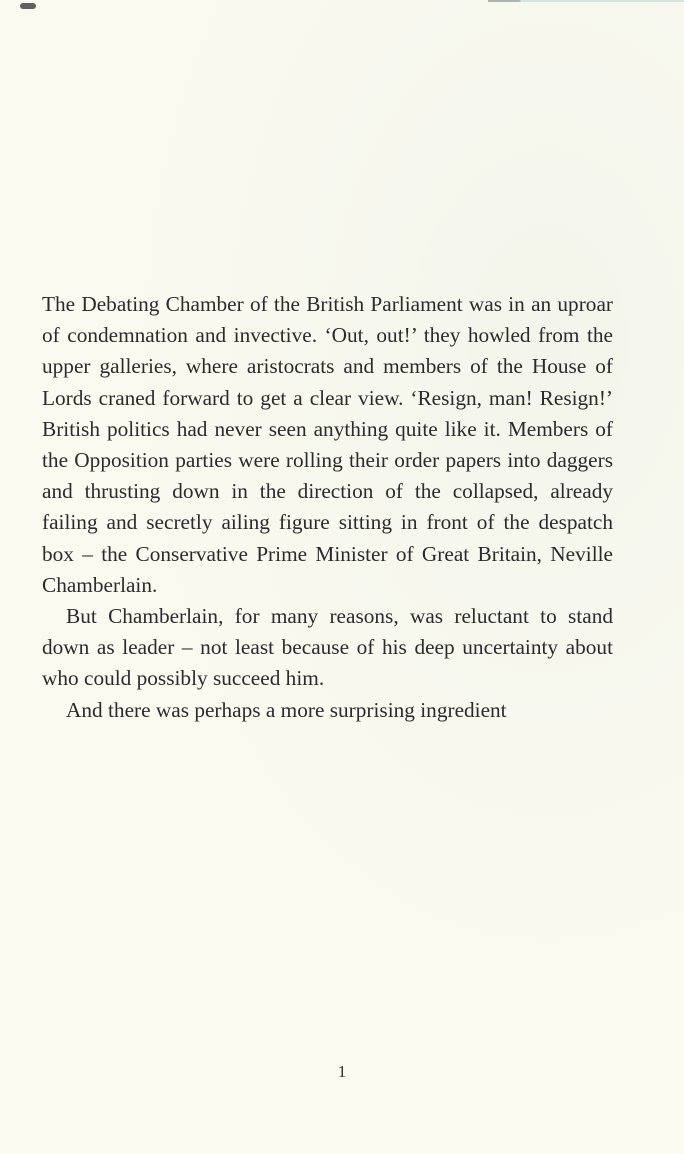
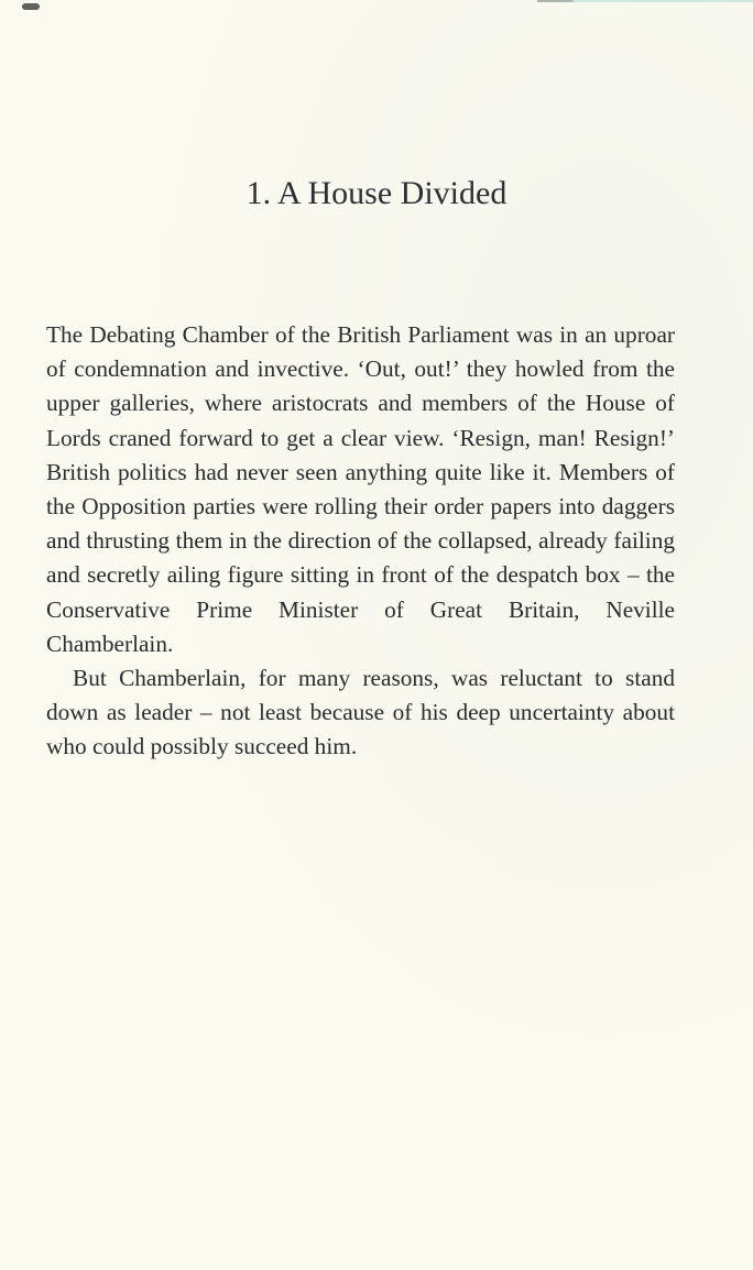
+ 1. A House Divided
- The Debating Chamber of the British Parliament was in an uproar of condemnation and invective. ‘Out, out!’ they howled from the upper galleries, where aristocrats and members of the House of Lords craned forward to get a clear view. ‘Resign, man! Resign!’ British politics had never seen anything quite like it. Members of the Oppos­ition parties were rolling their order papers into daggers and thrusting down in the direction of the collapsed, already failing and secretly ailing figure sitting in front of the despatch box – the Conservative Prime Minister of Great Britain, Neville Chamberlain.
+ The Debating Chamber of the British Parliament was in an uproar of condemnation and invective. ‘Out, out!’ they howled from the upper galleries, where aristocrats and members of the House of Lords craned forward to get a clear view. ‘Resign, man! Resign!’ British politics had never seen anything quite like it. Members of the Oppos­ition parties were rolling their order papers into daggers and thrusting them in the direction of the collapsed, already failing and secretly ailing figure sitting in front of the despatch box – the Conservative Prime Minister of Great Britain, Neville Chamberlain.
  But Chamberlain, for many reasons, was reluctant to stand down as leader – not least because of his deep uncertainty about who could possibly succeed him.
- And there was perhaps a more surprising ingredient
- 1
